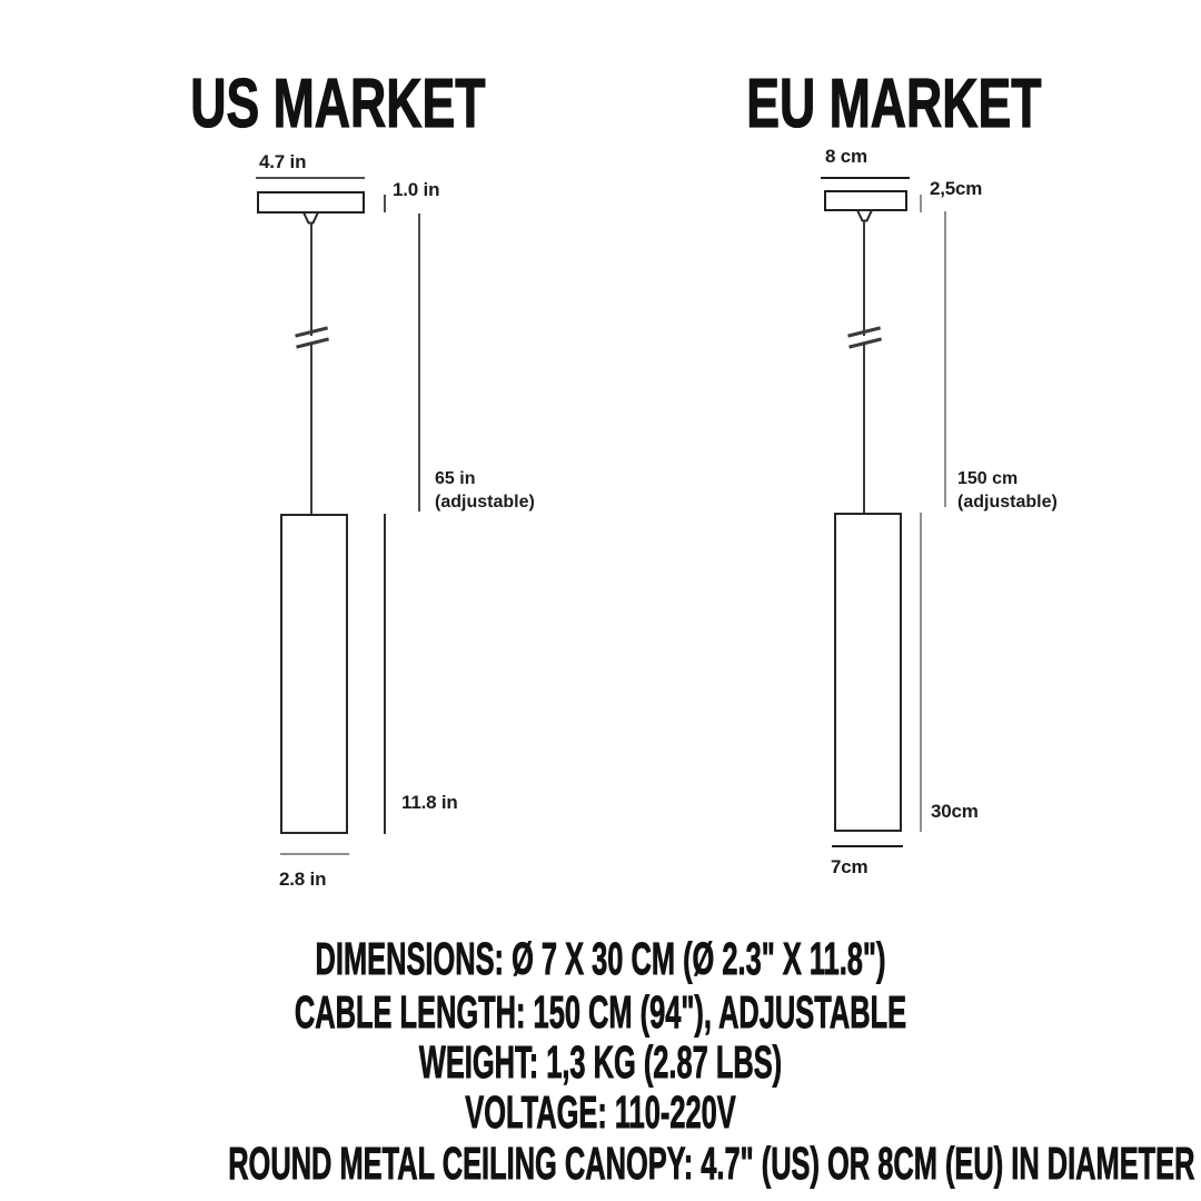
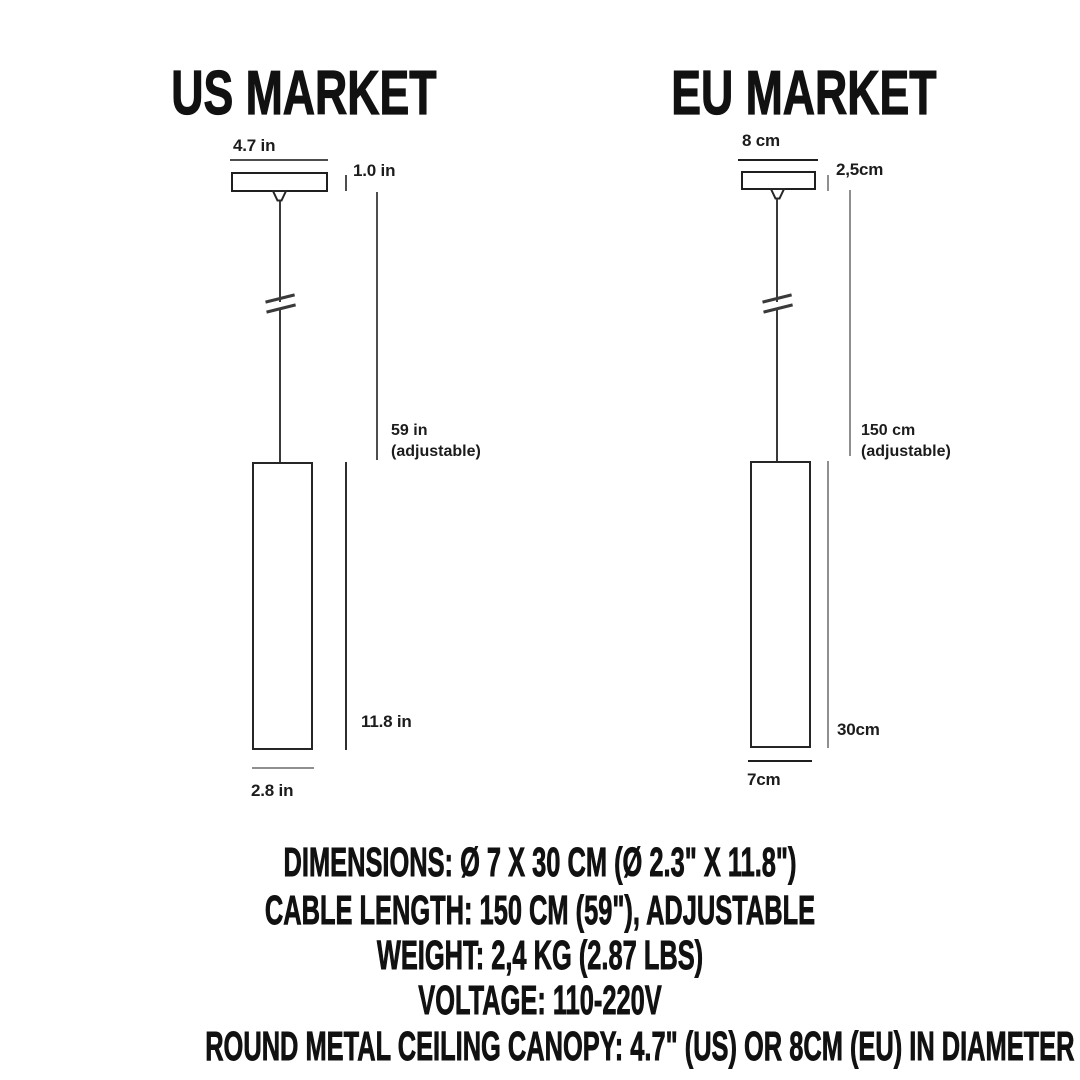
  US MARKET
  4.7 in
  1.0 in
- 65 in
+ 59 in
  (adjustable)
  11.8 in
  2.8 in
  EU MARKET
  8 cm
  2,5cm
  150 cm
  (adjustable)
  30cm
  7cm
  DIMENSIONS: Ø 7 X 30 CM (Ø 2.3" X 11.8")
- CABLE LENGTH: 150 CM (94"), ADJUSTABLE
+ CABLE LENGTH: 150 CM (59"), ADJUSTABLE
- WEIGHT: 1,3 KG (2.87 LBS)
+ WEIGHT: 2,4 KG (2.87 LBS)
  VOLTAGE: 110-220V
  ROUND METAL CEILING CANOPY: 4.7" (US) OR 8CM (EU) IN DIAMETER
